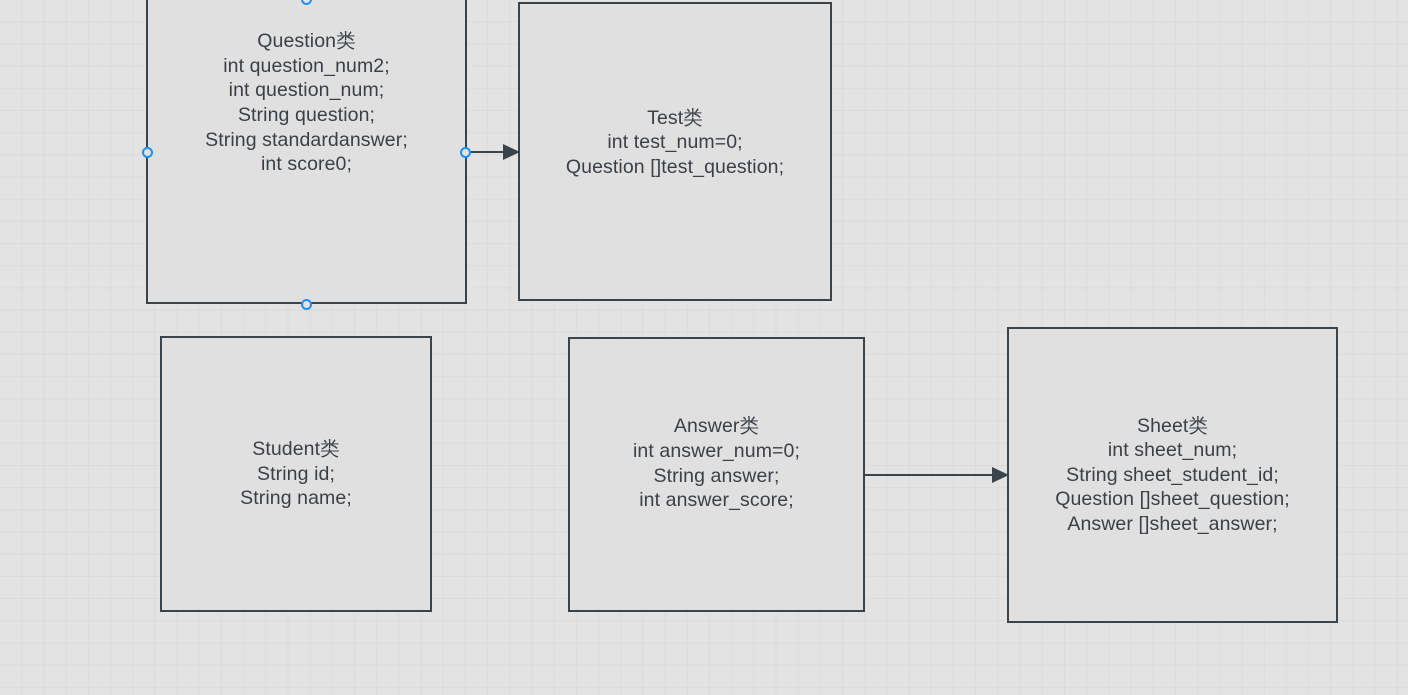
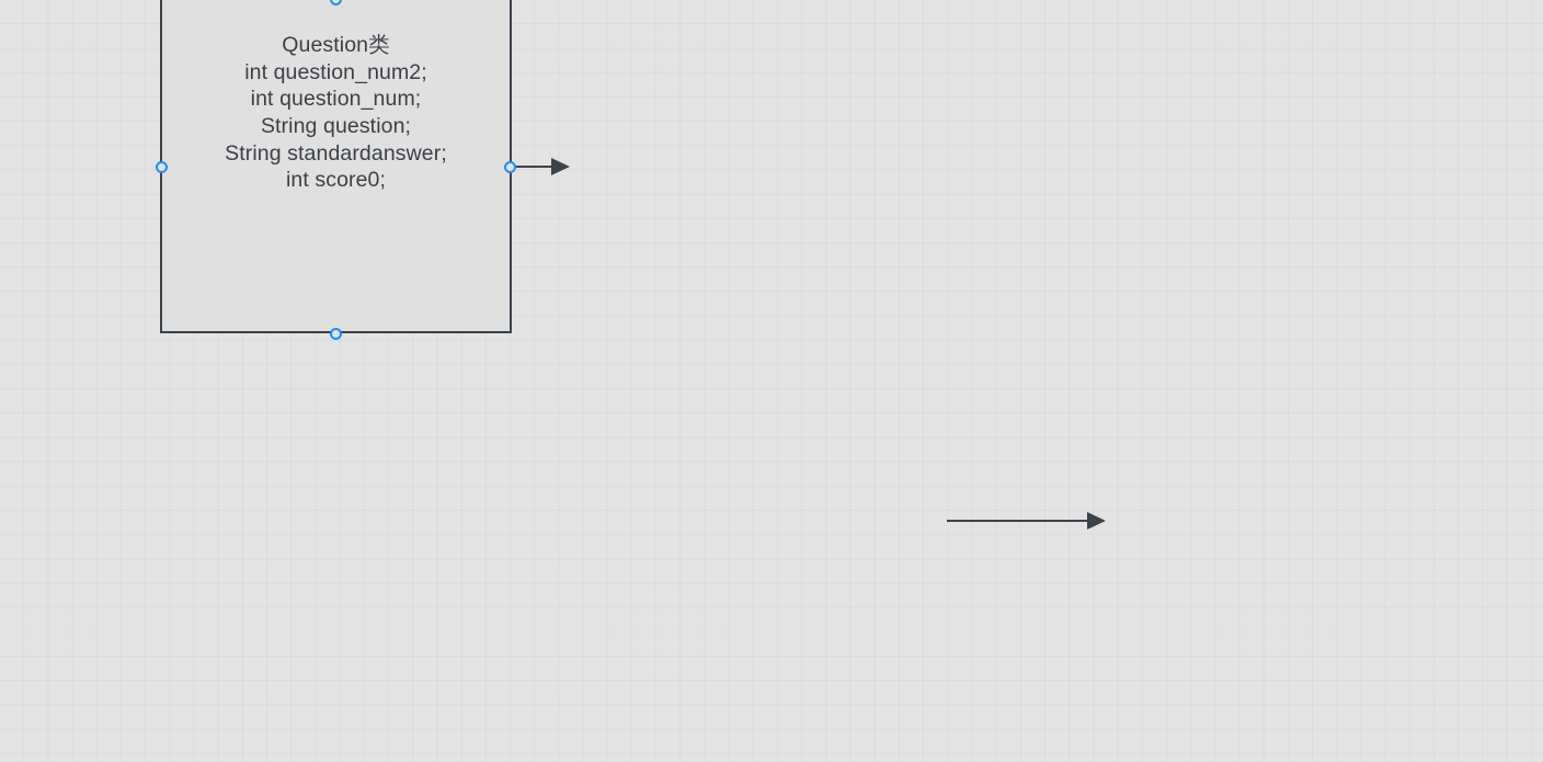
  Question类
  int question_num2;
  int question_num;
  String question;
  String standardanswer;
  int score0;
- Test类
- int test_num=0;
- Question []test_question;
- Student类
- String id;
- String name;
- Answer类
- int answer_num=0;
- String answer;
- int answer_score;
- Sheet类
- int sheet_num;
- String sheet_student_id;
- Question []sheet_question;
- Answer []sheet_answer;
